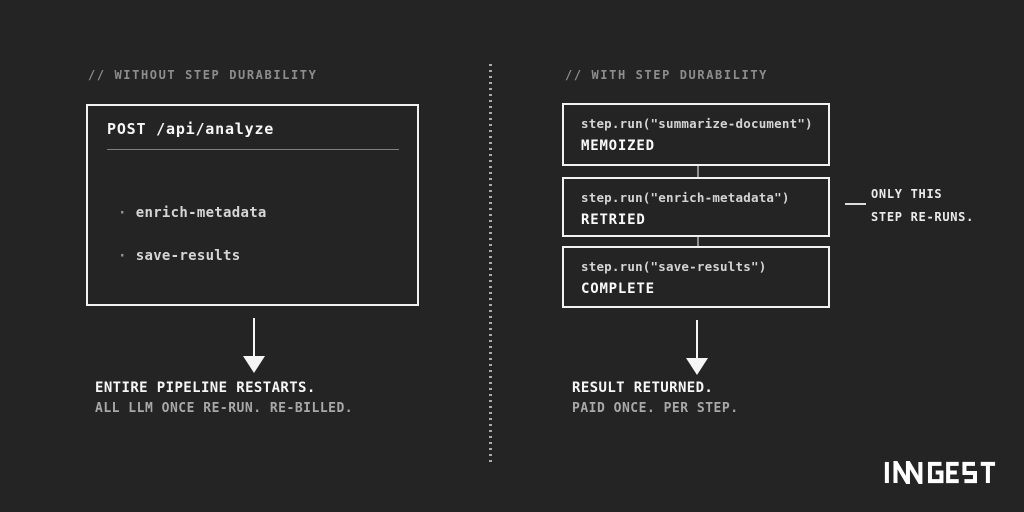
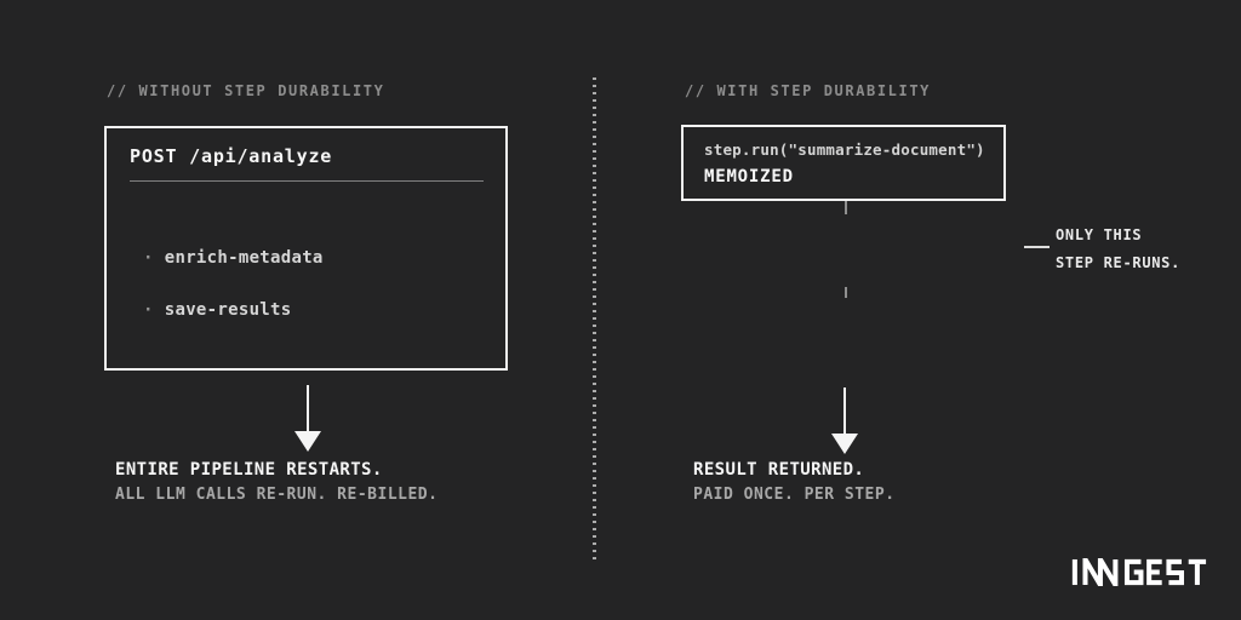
  // WITHOUT STEP DURABILITY
  POST /api/analyze
  · enrich-metadata
  · save-results
  ENTIRE PIPELINE RESTARTS.
- ALL LLM ONCE RE-RUN. RE-BILLED.
+ ALL LLM CALLS RE-RUN. RE-BILLED.
  // WITH STEP DURABILITY
  step.run("summarize-document")
  MEMOIZED
- step.run("enrich-metadata")
- RETRIED
- step.run("save-results")
- COMPLETE
  ONLY THIS
  STEP RE-RUNS.
  RESULT RETURNED.
  PAID ONCE. PER STEP.
